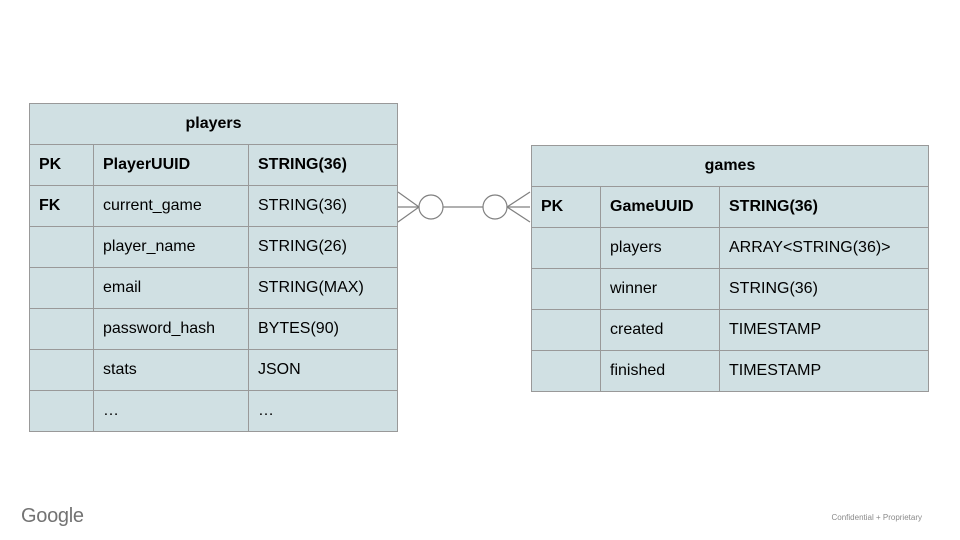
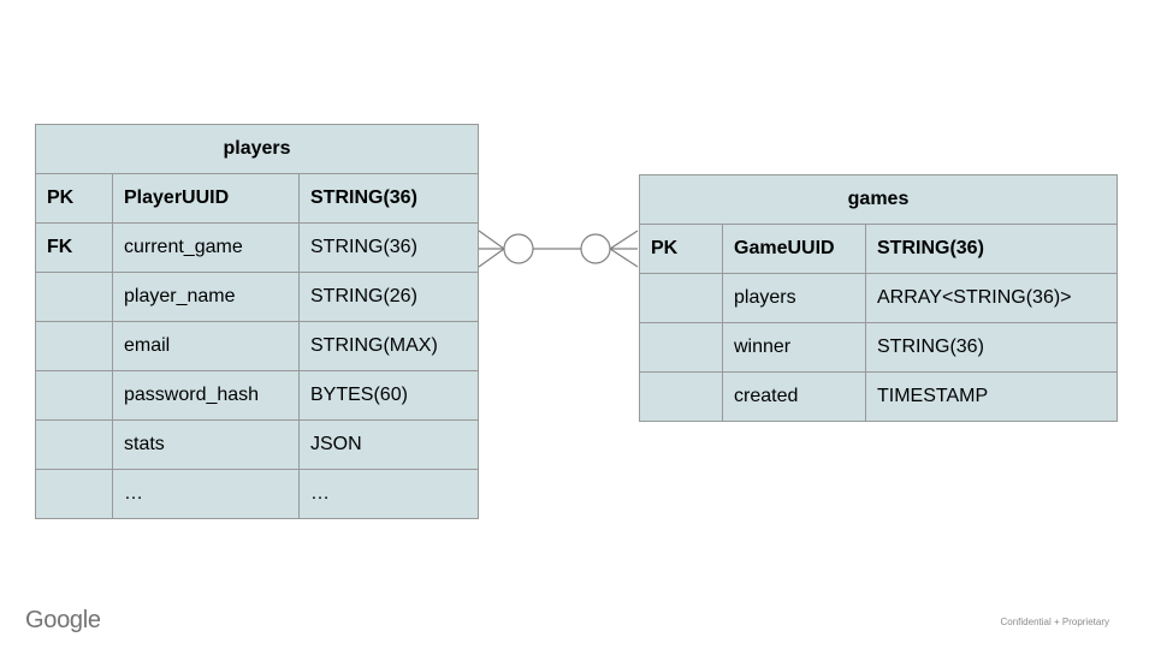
  players
  PK	PlayerUUID	STRING(36)
  FK	current_game	STRING(36)
  	player_name	STRING(26)
  	email	STRING(MAX)
- 	password_hash	BYTES(90)
+ 	password_hash	BYTES(60)
  	stats	JSON
  	…	…
  games
  PK	GameUUID	STRING(36)
  	players	ARRAY<STRING(36)>
  	winner	STRING(36)
  	created	TIMESTAMP
- 	finished	TIMESTAMP
  Google
  Confidential + Proprietary
